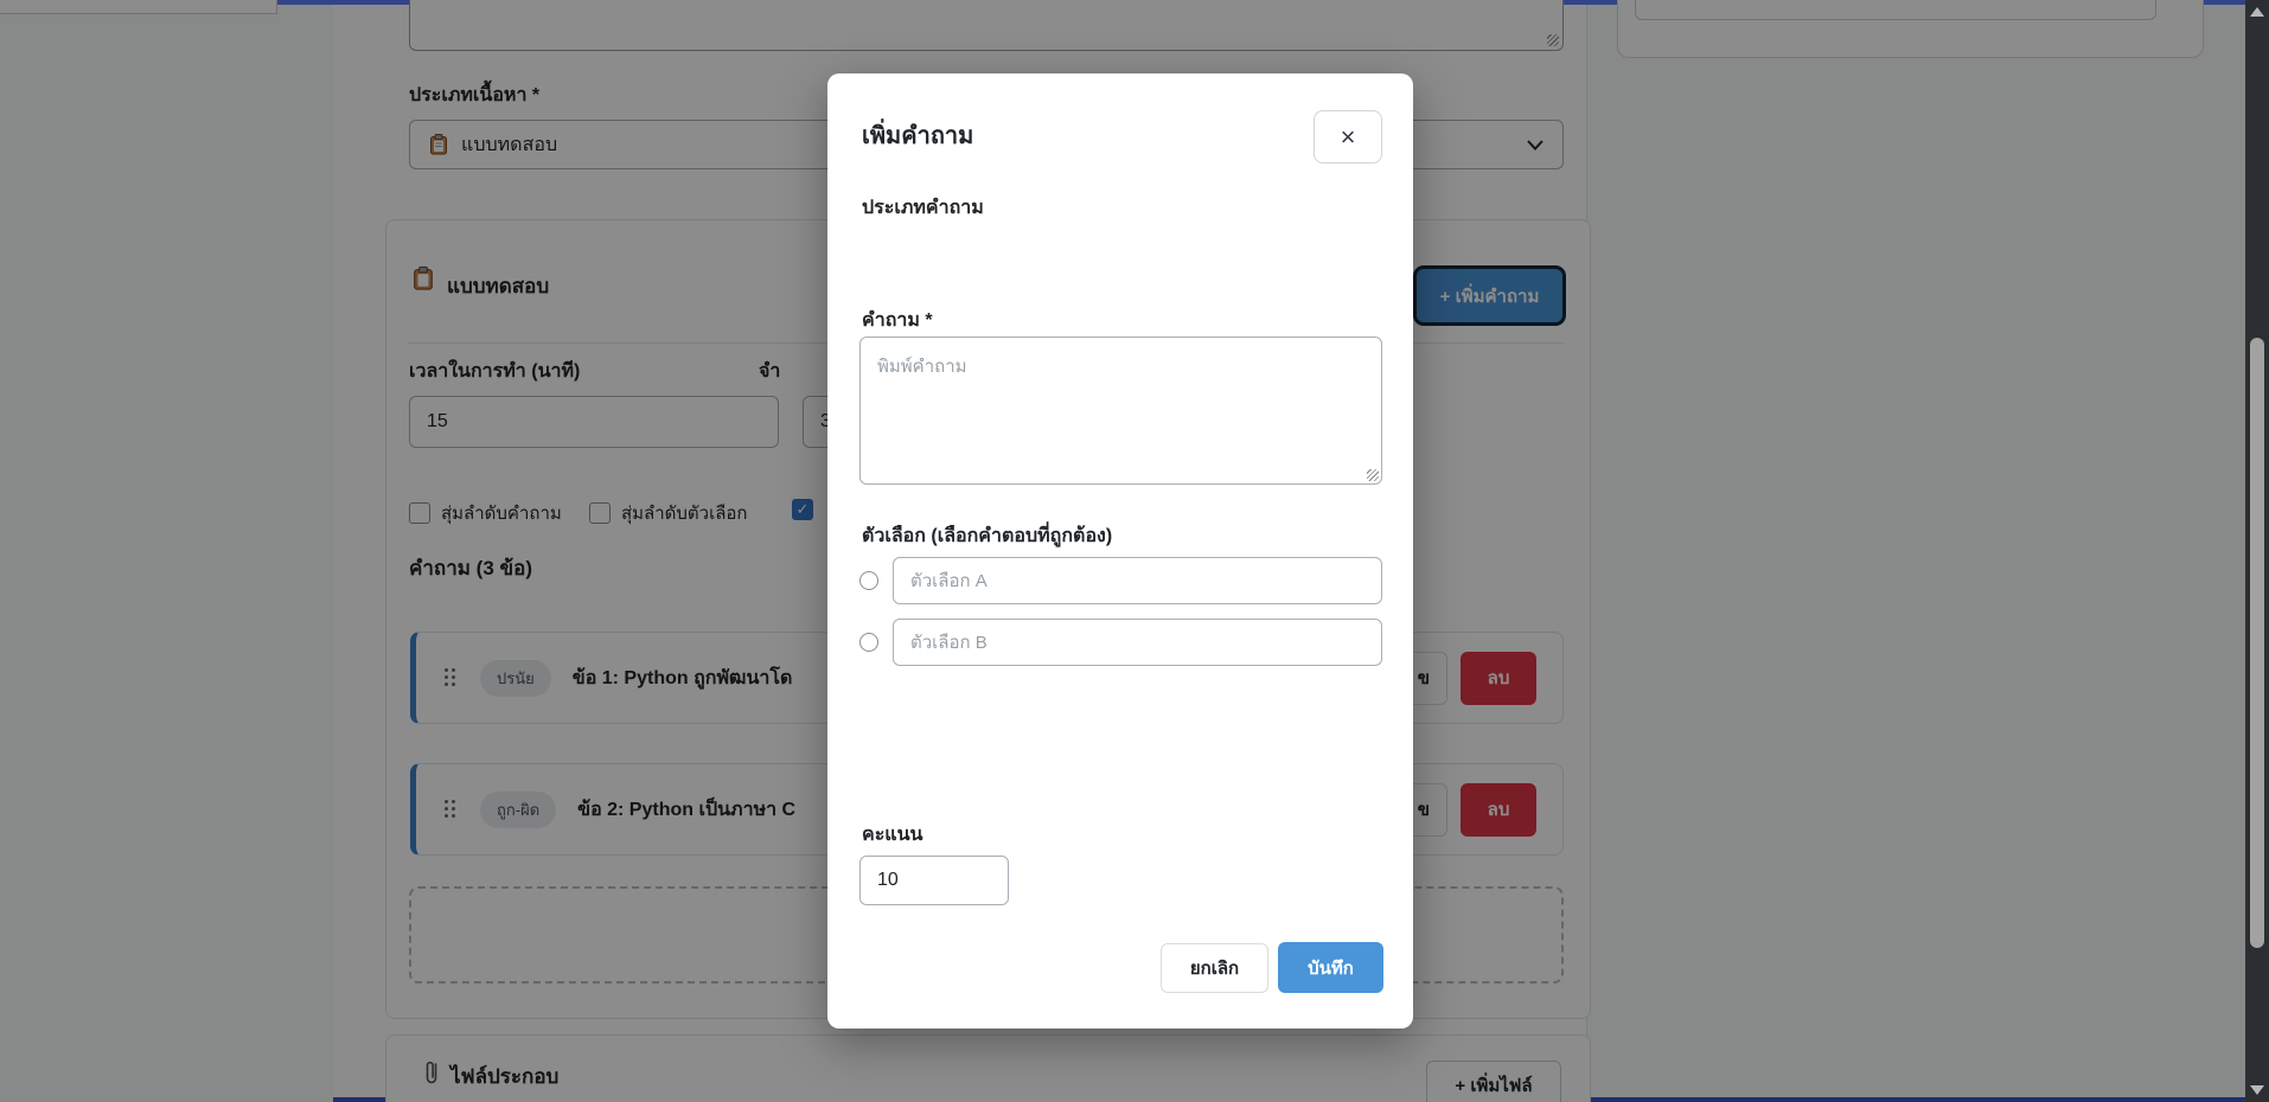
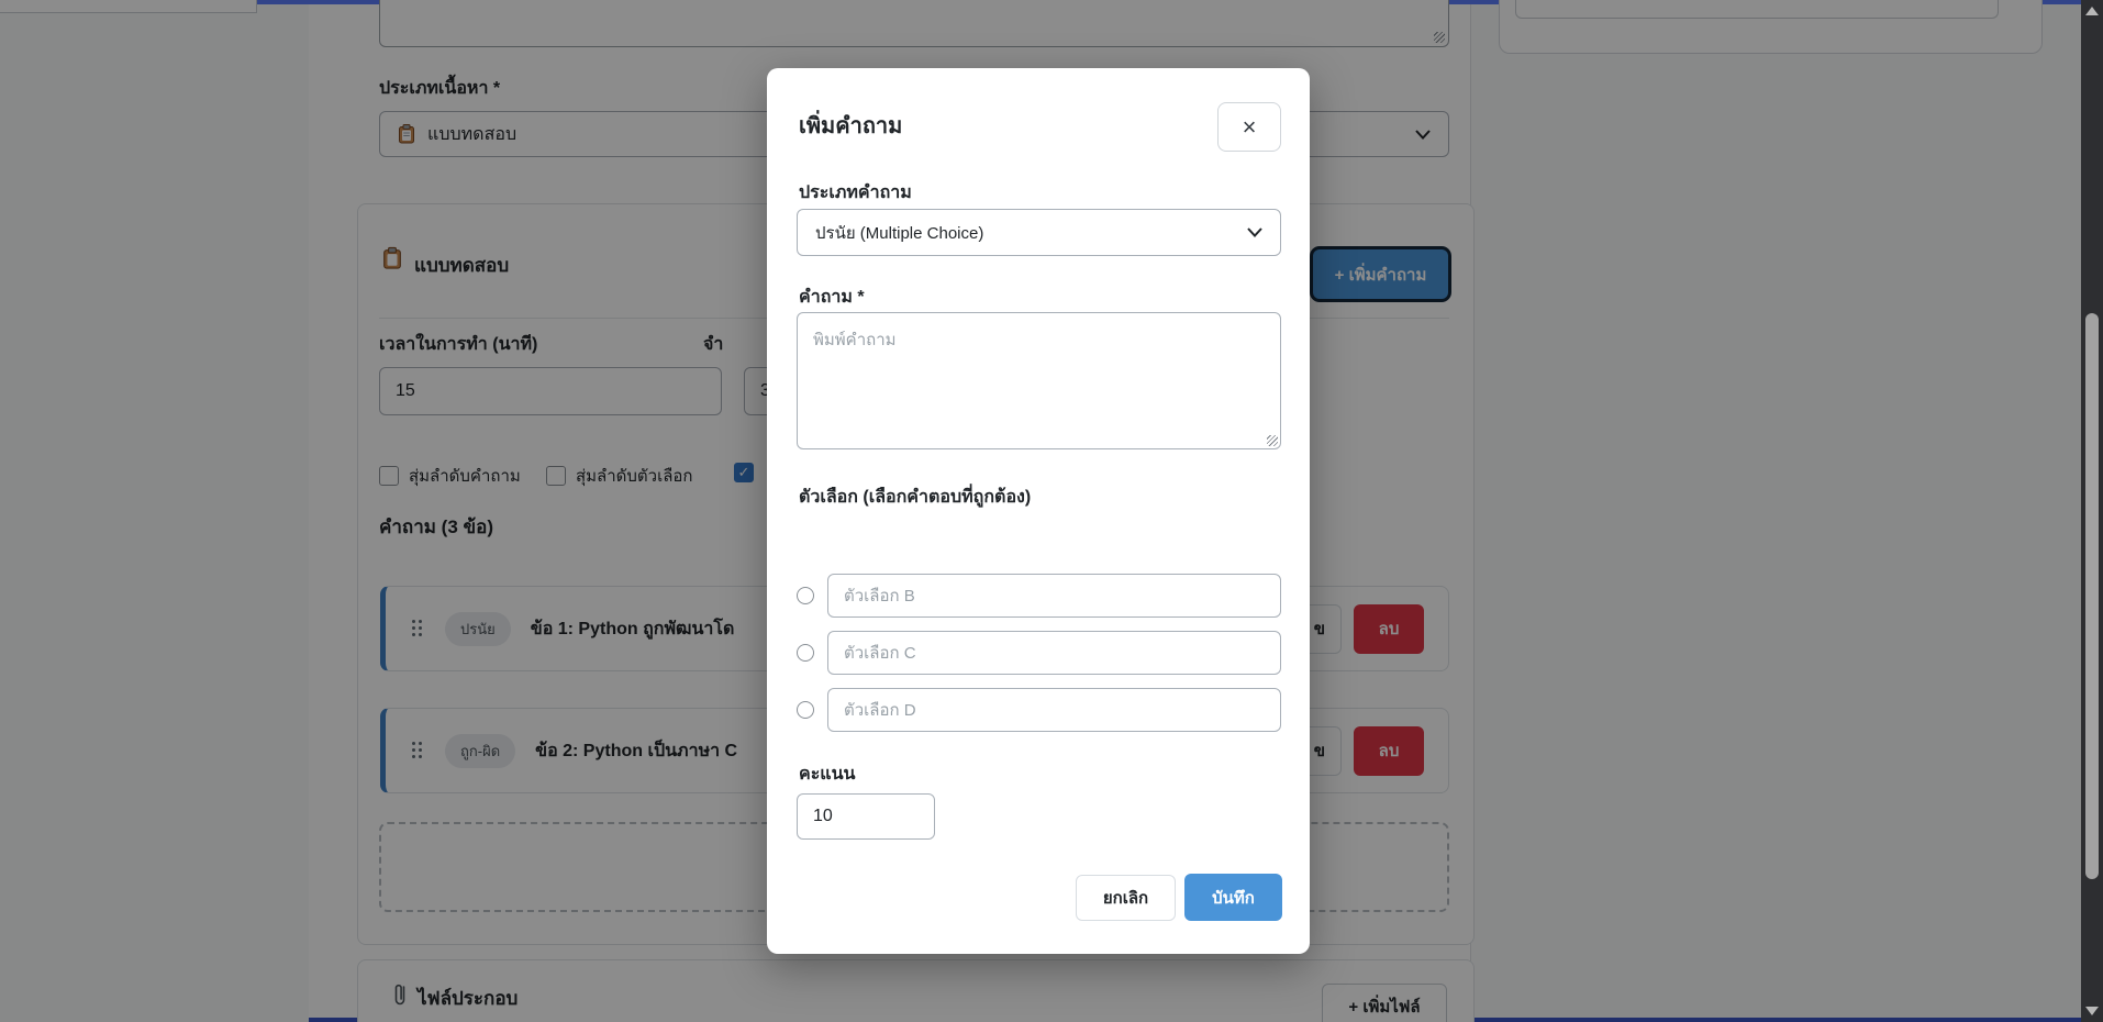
  ประเภทเนื้อหา *
  แบบทดสอบ
  แบบทดสอบ
  + เพิ่มคำถาม
  เวลาในการทำ (นาที)
  15
  จำ
  3
  สุ่มลำดับคำถาม
  สุ่มลำดับตัวเลือก
  คำถาม (3 ข้อ)
  ปรนัย
  ข้อ 1: Python ถูกพัฒนาโด
  ข
  ลบ
  ถูก-ผิด
  ข้อ 2: Python เป็นภาษา C
  ข
  ลบ
  ไฟล์ประกอบ
  + เพิ่มไฟล์
  เพิ่มคำถาม
  ×
  ประเภทคำถาม
+ ปรนัย (Multiple Choice)
  คำถาม *
  พิมพ์คำถาม
  ตัวเลือก (เลือกคำตอบที่ถูกต้อง)
- ตัวเลือก A
  ตัวเลือก B
+ ตัวเลือก C
+ ตัวเลือก D
  คะแนน
  10
  ยกเลิก
  บันทึก
